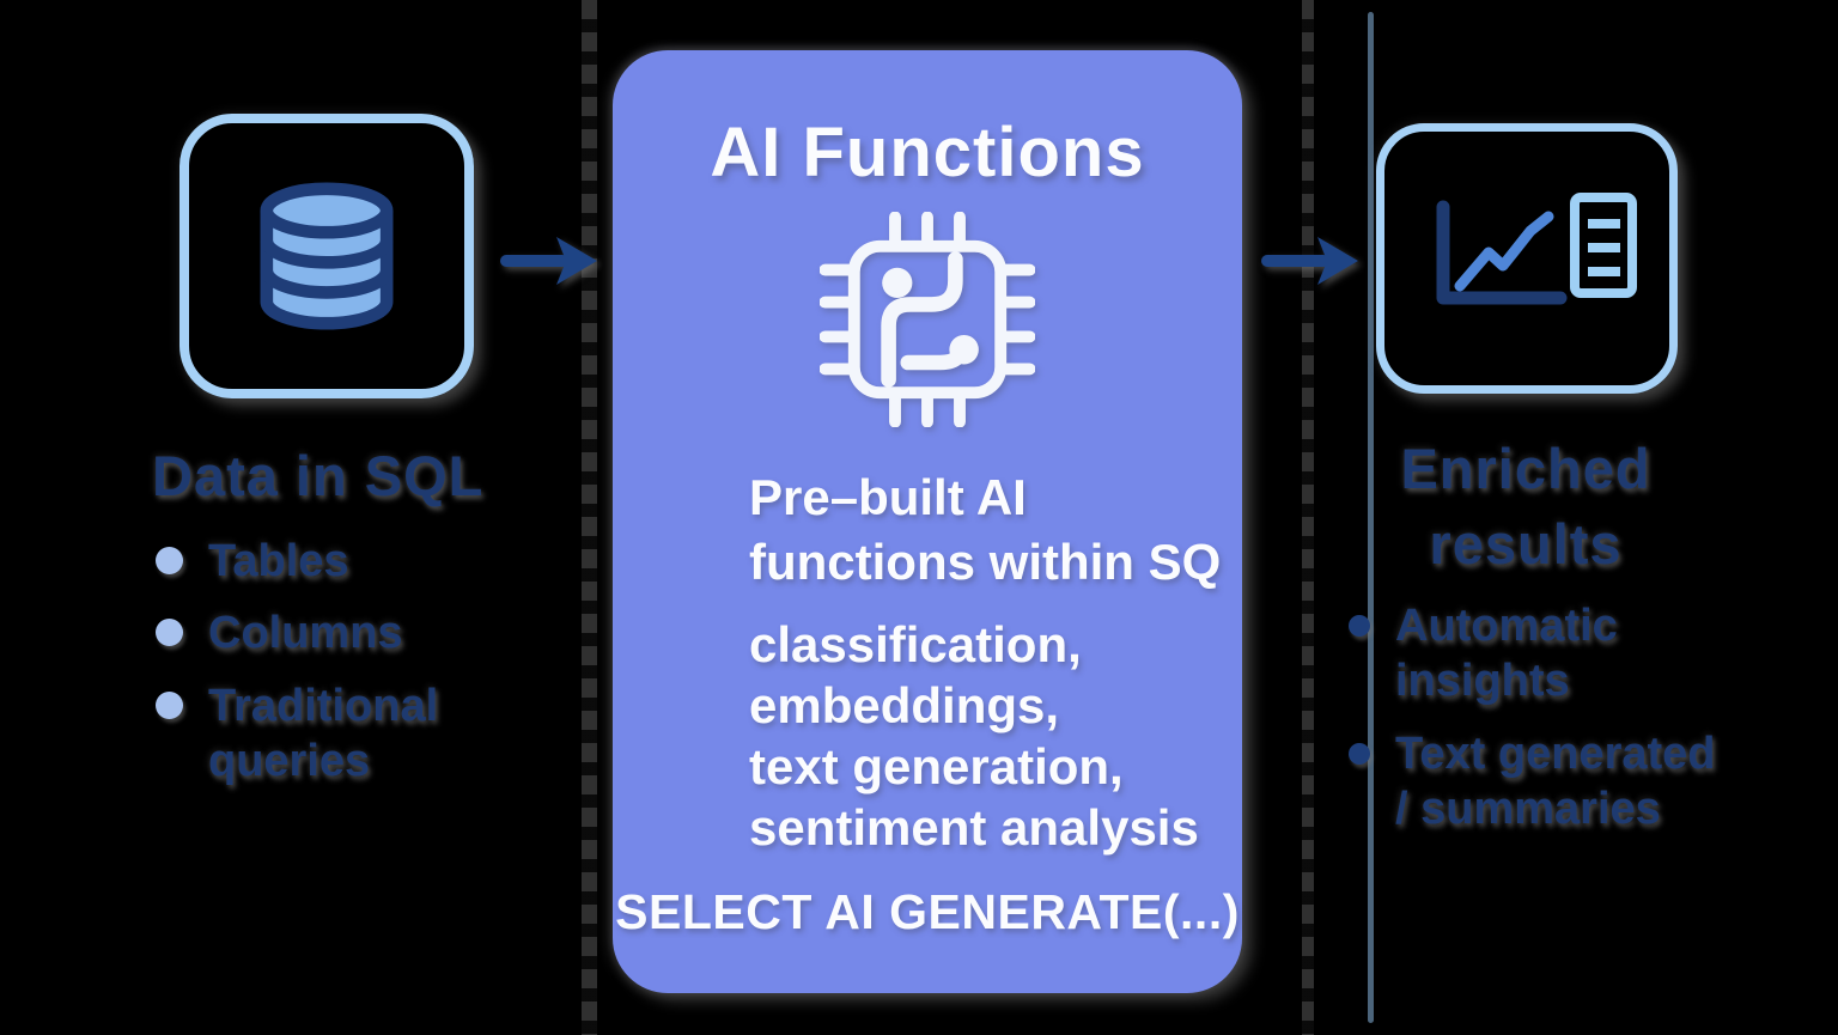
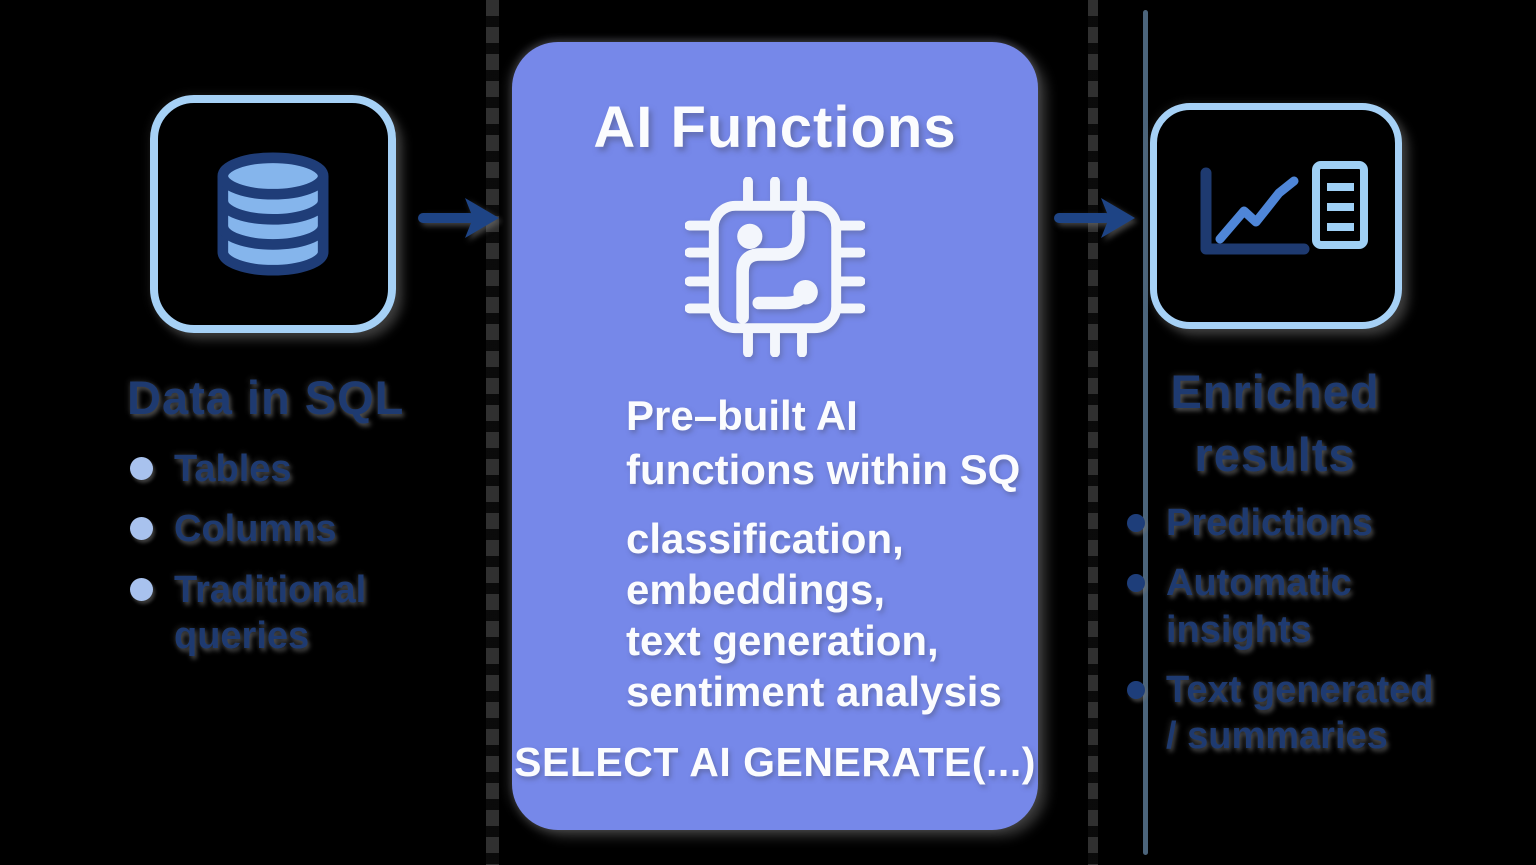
  Data in SQL
  Tables
  Columns
  Traditional
  queries
  AI Functions
  Pre–built AI
  functions within SQ
  classification,
  embeddings,
  text generation,
  sentiment analysis
  SELECT AI GENERATE(...)
  Enriched
  results
+ Predictions
  Automatic
  insights
  Text generated
  / summaries
